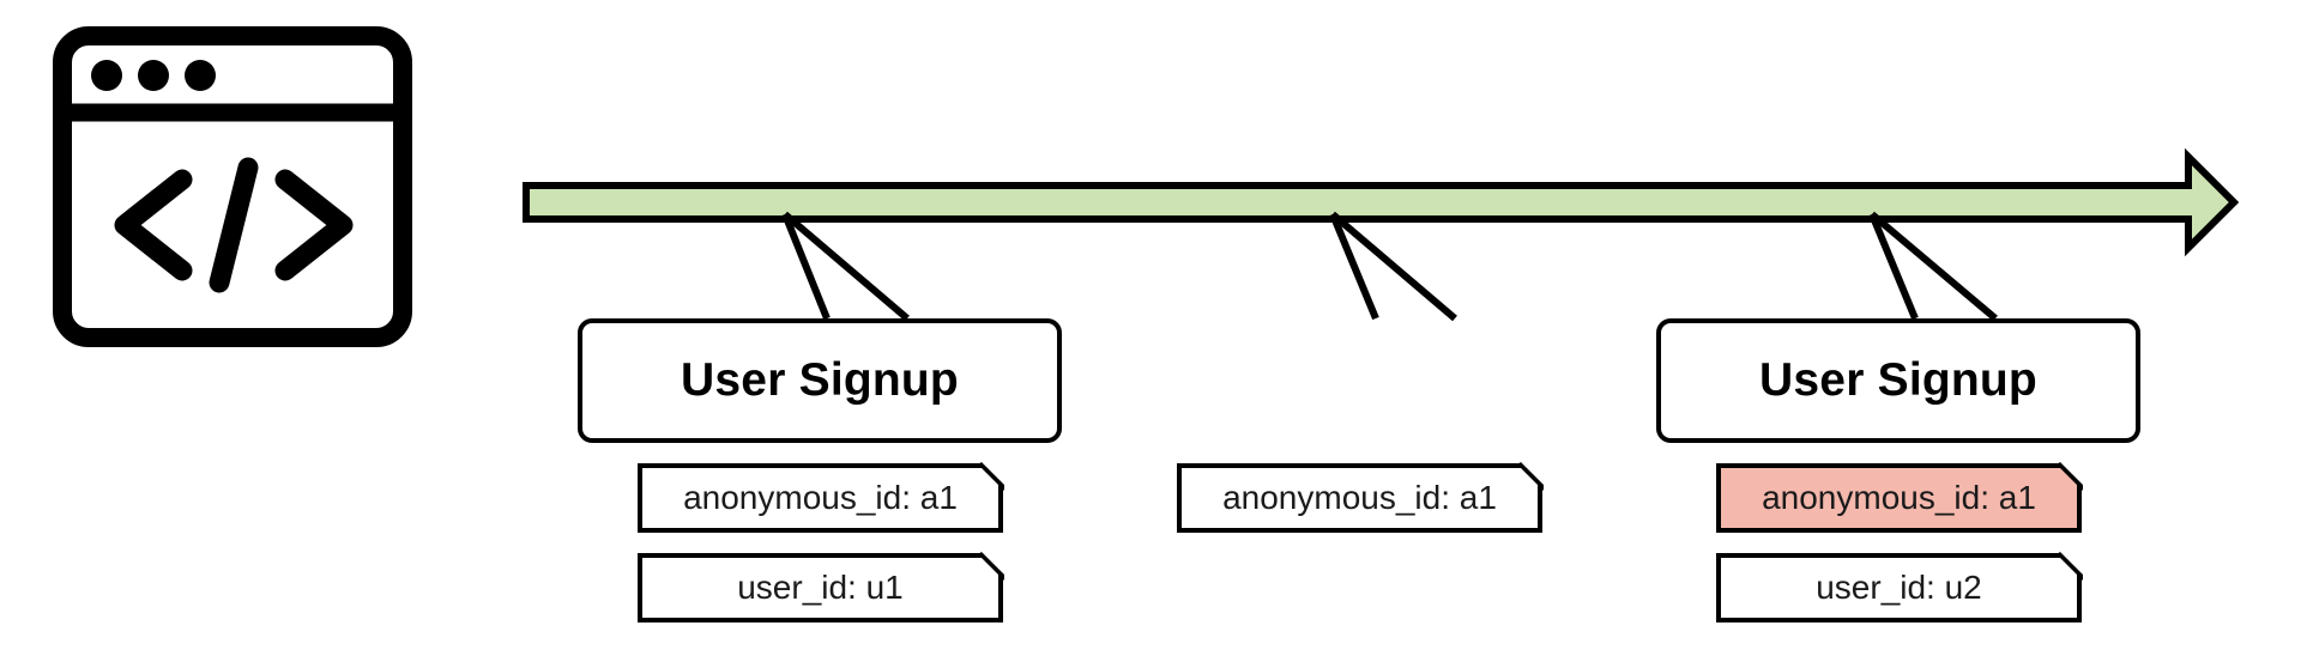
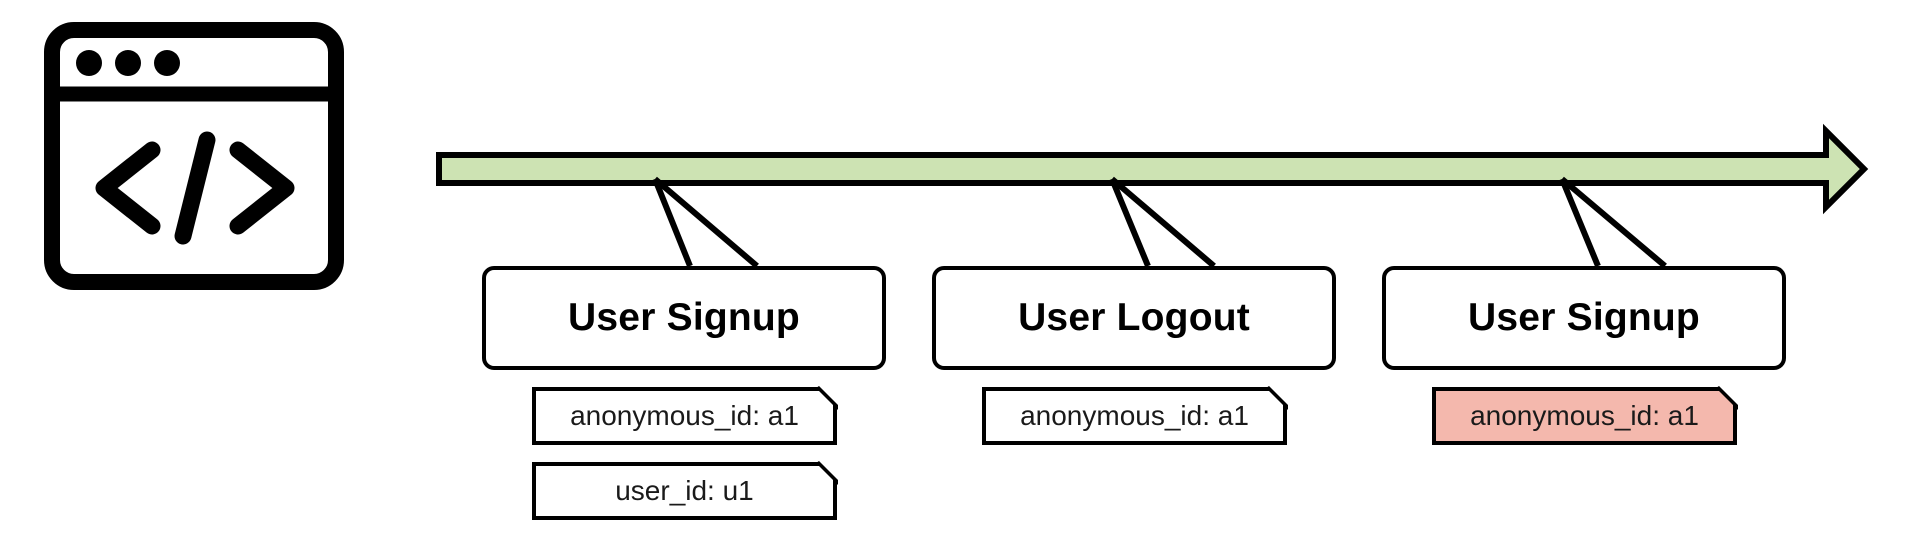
  User Signup
  anonymous_id: a1
  user_id: u1
+ User Logout
  anonymous_id: a1
  User Signup
  anonymous_id: a1
- user_id: u2
